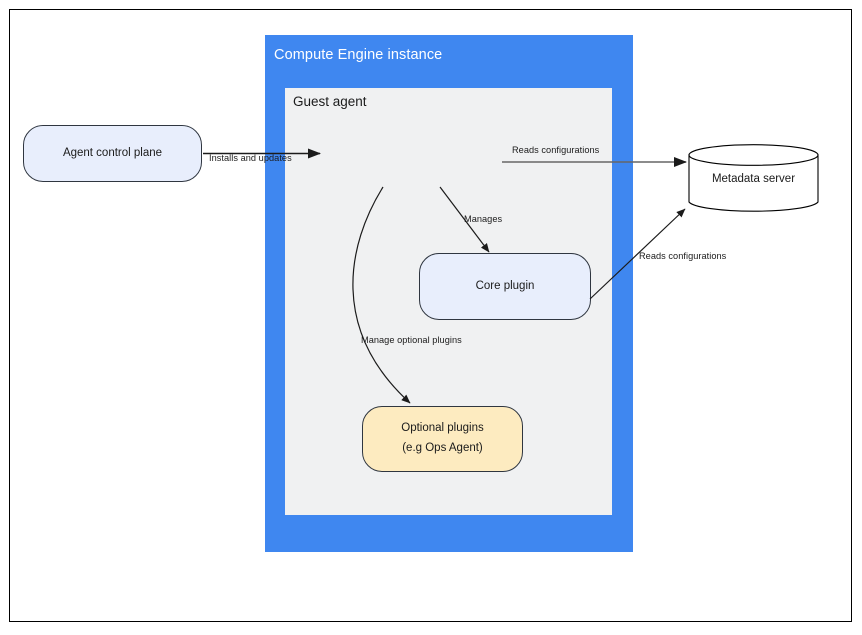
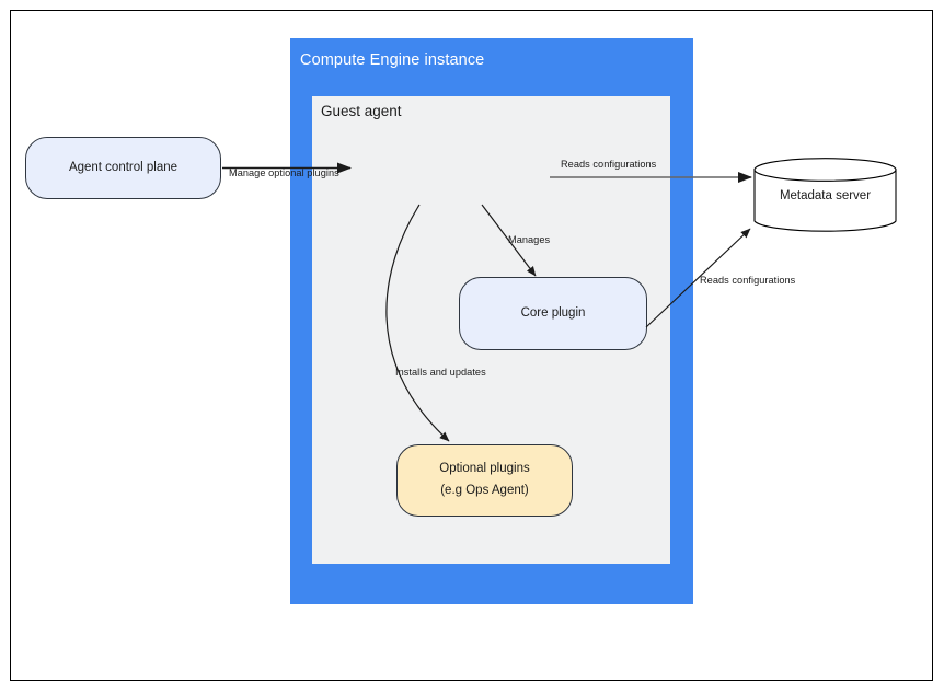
  Compute Engine instance
  Guest agent
  Agent control plane
  Core plugin
  Optional plugins
  (e.g Ops Agent)
  Metadata server
- Installs and updates
+ Manage optional plugins
  Reads configurations
  Manages
  Reads configurations
- Manage optional plugins
+ Installs and updates
